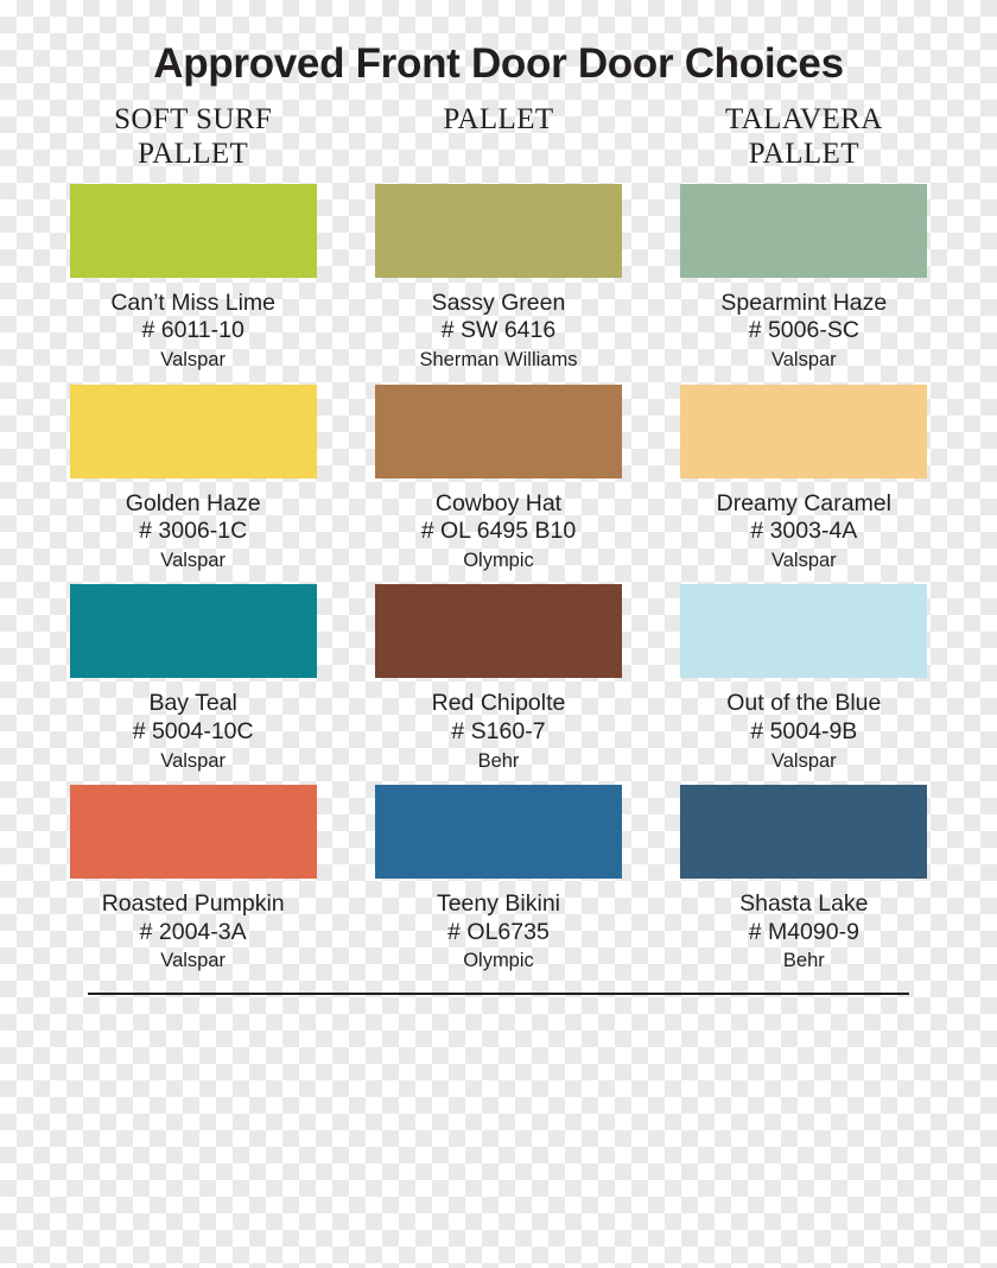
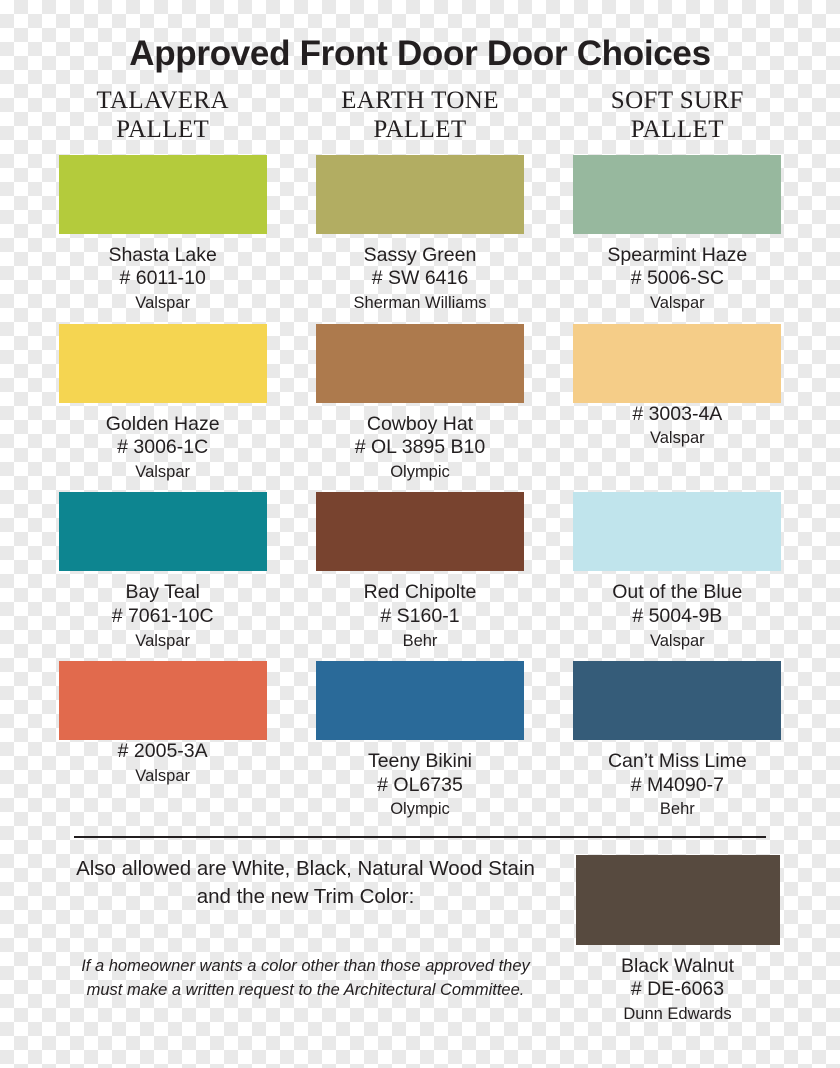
  Approved Front Door Door Choices
- SOFT SURF
+ TALAVERA
  PALLET
+ EARTH TONE
  PALLET
- TALAVERA
+ SOFT SURF
  PALLET
- Can’t Miss Lime
+ Shasta Lake
  # 6011-10
  Valspar
  Sassy Green
  # SW 6416
  Sherman Williams
  Spearmint Haze
  # 5006-SC
  Valspar
  Golden Haze
  # 3006-1C
  Valspar
  Cowboy Hat
- # OL 6495 B10
+ # OL 3895 B10
  Olympic
- Dreamy Caramel
  # 3003-4A
  Valspar
  Bay Teal
- # 5004-10C
+ # 7061-10C
  Valspar
  Red Chipolte
- # S160-7
+ # S160-1
  Behr
  Out of the Blue
  # 5004-9B
  Valspar
- Roasted Pumpkin
- # 2004-3A
+ # 2005-3A
  Valspar
  Teeny Bikini
  # OL6735
  Olympic
- Shasta Lake
+ Can’t Miss Lime
- # M4090-9
+ # M4090-7
  Behr
+ Also allowed are White, Black, Natural Wood Stain and the new Trim Color:
+ If a homeowner wants a color other than those approved they must make a written request to the Architectural Committee.
+ Black Walnut
+ # DE-6063
+ Dunn Edwards
